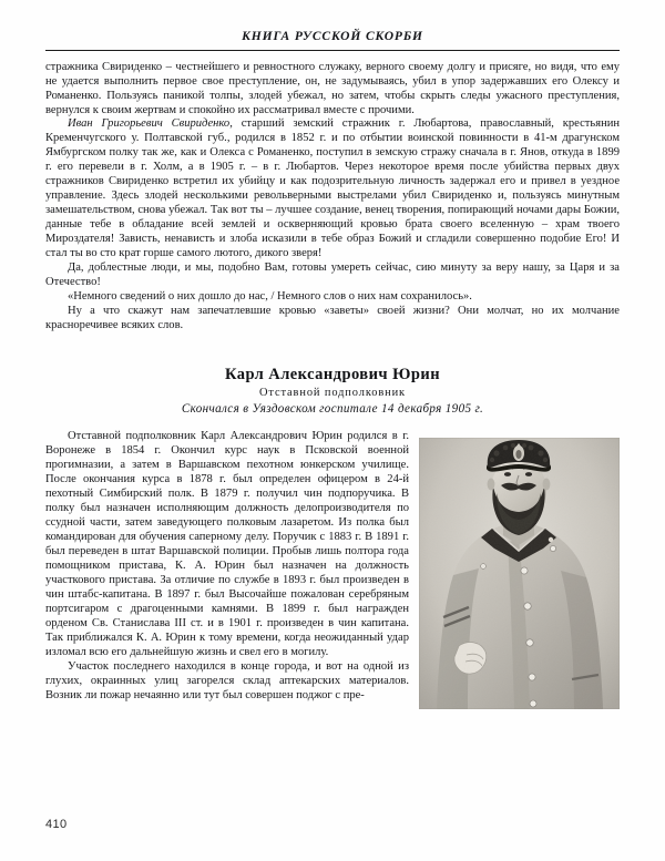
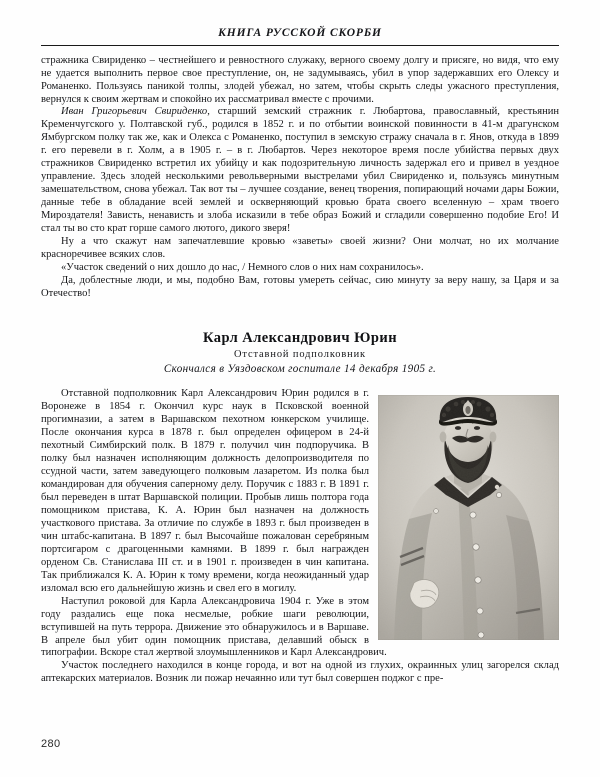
  КНИГА РУССКОЙ СКОРБИ
  стражника Свириденко – честнейшего и ревностного служаку, верного своему долгу и присяге, но видя, что ему не удается выполнить первое свое преступление, он, не задумываясь, убил в упор задержавших его Олексу и Романенко. Пользуясь паникой толпы, злодей убежал, но затем, чтобы скрыть следы ужасного преступления, вернулся к своим жертвам и спокойно их рассматривал вместе с прочими.
  Иван Григорьевич Свириденко, старший земский стражник г. Любартова, православный, крестьянин Кременчугского у. Полтавской губ., родился в 1852 г. и по отбытии воинской повинности в 41-м драгунском Ямбургском полку так же, как и Олекса с Романенко, поступил в земскую стражу сначала в г. Янов, откуда в 1899 г. его перевели в г. Холм, а в 1905 г. – в г. Любартов. Через некоторое время после убийства первых двух стражников Свириденко встретил их убийцу и как подозрительную личность задержал его и привел в уездное управление. Здесь злодей несколькими револьверными выстрелами убил Свириденко и, пользуясь минутным замешательством, снова убежал. Так вот ты – лучшее создание, венец творения, попирающий ночами дары Божии, данные тебе в обладание всей землей и оскверняющий кровью брата своего вселенную – храм твоего Мироздателя! Зависть, ненависть и злоба исказили в тебе образ Божий и сгладили совершенно подобие Его! И стал ты во сто крат горше самого лютого, дикого зверя!
- Да, доблестные люди, и мы, подобно Вам, готовы умереть сейчас, сию минуту за веру нашу, за Царя и за Отечество!
+ Ну а что скажут нам запечатлевшие кровью «заветы» своей жизни? Они молчат, но их молчание красноречивее всяких слов.
- «Немного сведений о них дошло до нас, / Немного слов о них нам сохранилось».
+ «Участок сведений о них дошло до нас, / Немного слов о них нам сохранилось».
- Ну а что скажут нам запечатлевшие кровью «заветы» своей жизни? Они молчат, но их молчание красноречивее всяких слов.
+ Да, доблестные люди, и мы, подобно Вам, готовы умереть сейчас, сию минуту за веру нашу, за Царя и за Отечество!
  Карл Александрович Юрин
  Отставной подполковник
  Скончался в Уяздовском госпитале 14 декабря 1905 г.
  Отставной подполковник Карл Александрович Юрин родился в г. Воронеже в 1854 г. Окончил курс наук в Псковской военной прогимназии, а затем в Варшавском пехотном юнкерском училище. После окончания курса в 1878 г. был определен офицером в 24-й пехотный Симбирский полк. В 1879 г. получил чин подпоручика. В полку был назначен исполняющим должность делопроизводителя по ссудной части, затем заведующего полковым лазаретом. Из полка был командирован для обучения саперному делу. Поручик с 1883 г. В 1891 г. был переведен в штат Варшавской полиции. Пробыв лишь полтора года помощником пристава, К. А. Юрин был назначен на должность участкового пристава. За отличие по службе в 1893 г. был произведен в чин штабс-капитана. В 1897 г. был Высочайше пожалован серебряным портсигаром с драгоценными камнями. В 1899 г. был награжден орденом Св. Станислава III ст. и в 1901 г. произведен в чин капитана. Так приближался К. А. Юрин к тому времени, когда неожиданный удар изломал всю его дальнейшую жизнь и свел его в могилу.
+ Наступил роковой для Карла Александровича 1904 г. Уже в этом году раздались еще пока несмелые, робкие шаги революции, вступившей на путь террора. Движение это обнаружилось и в Варшаве. В апреле был убит один помощник пристава, делавший обыск в типографии. Вскоре стал жертвой злоумышленников и Карл Александрович.
  Участок последнего находился в конце города, и вот на одной из глухих, окраинных улиц загорелся склад аптекарских материалов. Возник ли пожар нечаянно или тут был совершен поджог с пре-
- 410
+ 280
